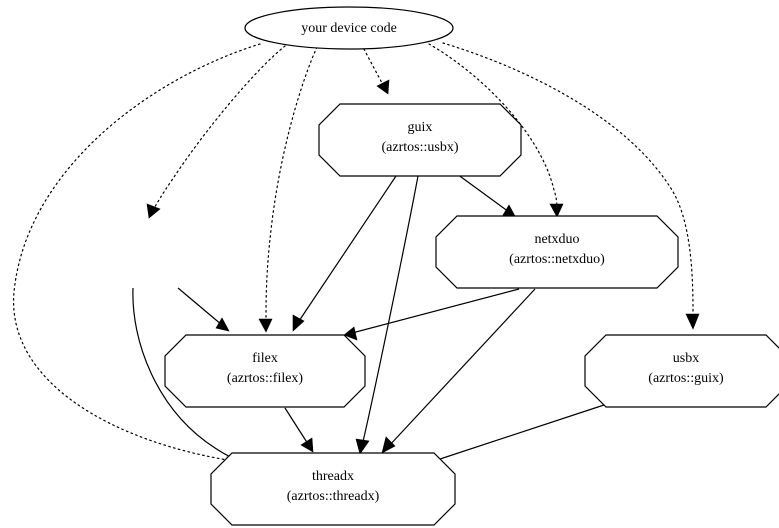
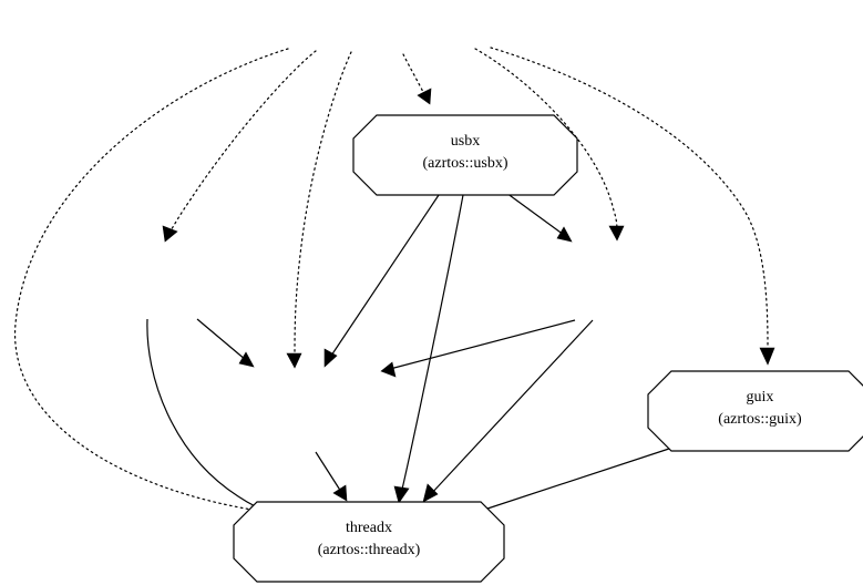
- your device code
- guix
+ usbx
  (azrtos::usbx)
- netxduo
- (azrtos::netxduo)
- filex
- (azrtos::filex)
- usbx
+ guix
  (azrtos::guix)
  threadx
  (azrtos::threadx)
